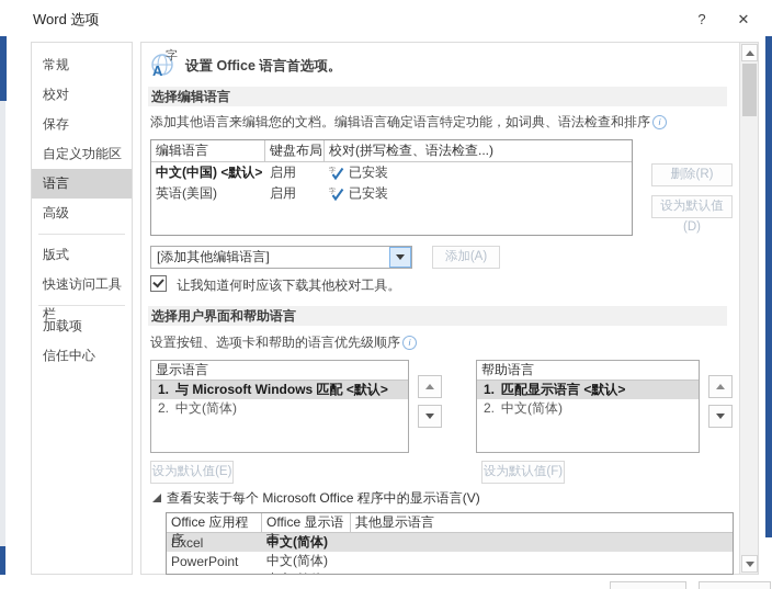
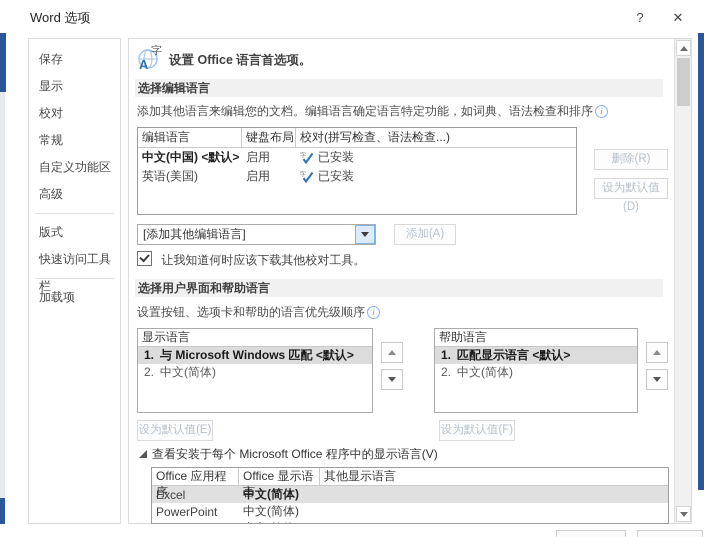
  Word 选项
  ?
  ✕
- 常规
+ 保存
+ 显示
  校对
- 保存
+ 常规
  自定义功能区
- 语言
  高级
  版式
  快速访问工具栏
  加载项
- 信任中心
  字
  A
  设置 Office 语言首选项。
  选择编辑语言
  添加其他语言来编辑您的文档。编辑语言确定语言特定功能，如词典、语法检查和排序 i
  编辑语言
  键盘布局
  校对(拼写检查、语法检查...)
  中文(中国) <默认>
  启用
  已安装
  英语(美国)
  启用
  已安装
  删除(R)
  设为默认值(D)
  [添加其他编辑语言]
  添加(A)
  让我知道何时应该下载其他校对工具。
  选择用户界面和帮助语言
  设置按钮、选项卡和帮助的语言优先级顺序 i
  显示语言
  1.
  与 Microsoft Windows 匹配 <默认>
  2.
  中文(简体)
  帮助语言
  1.
  匹配显示语言 <默认>
  2.
  中文(简体)
  设为默认值(E)
  设为默认值(F)
  查看安装于每个 Microsoft Office 程序中的显示语言(V)
  Office 应用程序
  Office 显示语言
  其他显示语言
  Excel
  中文(简体)
  PowerPoint
  中文(简体)
